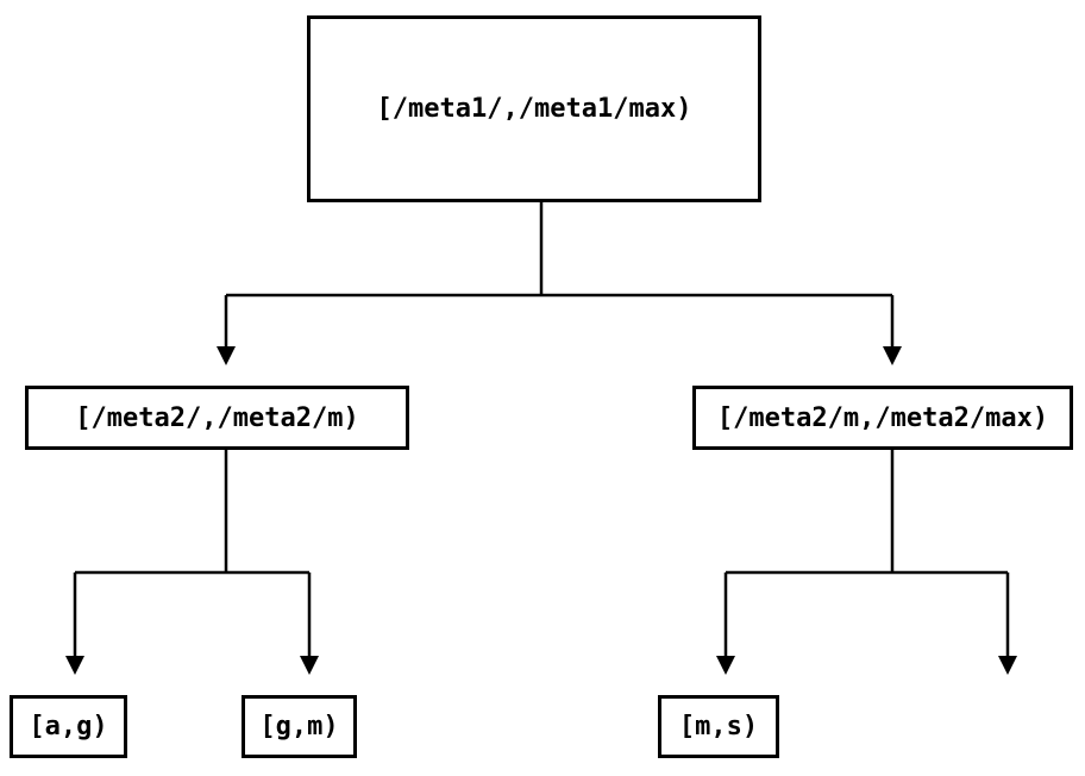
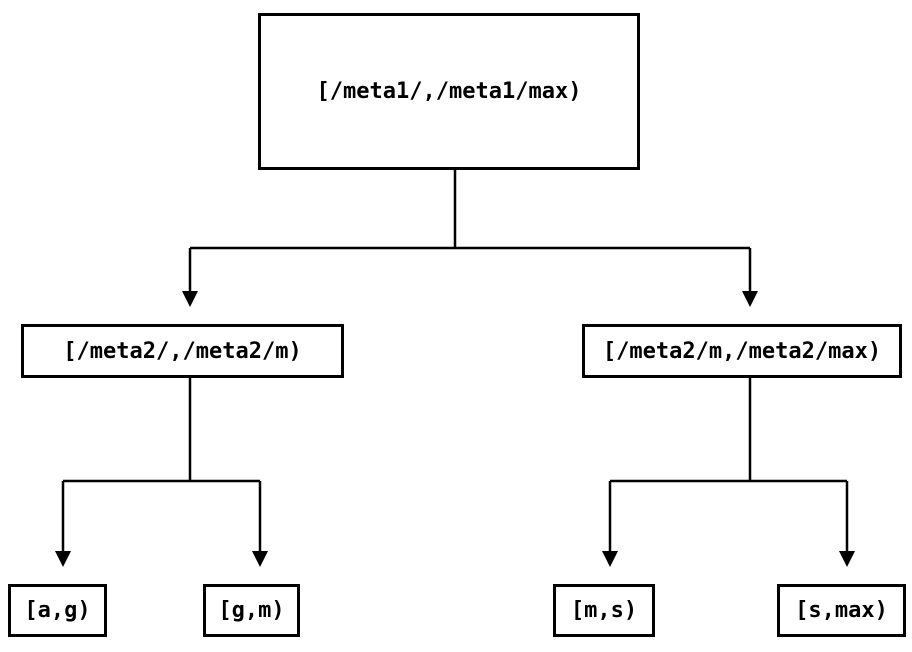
  [/meta1/,/meta1/max)
  [/meta2/,/meta2/m)
  [/meta2/m,/meta2/max)
  [a,g)
  [g,m)
  [m,s)
+ [s,max)
